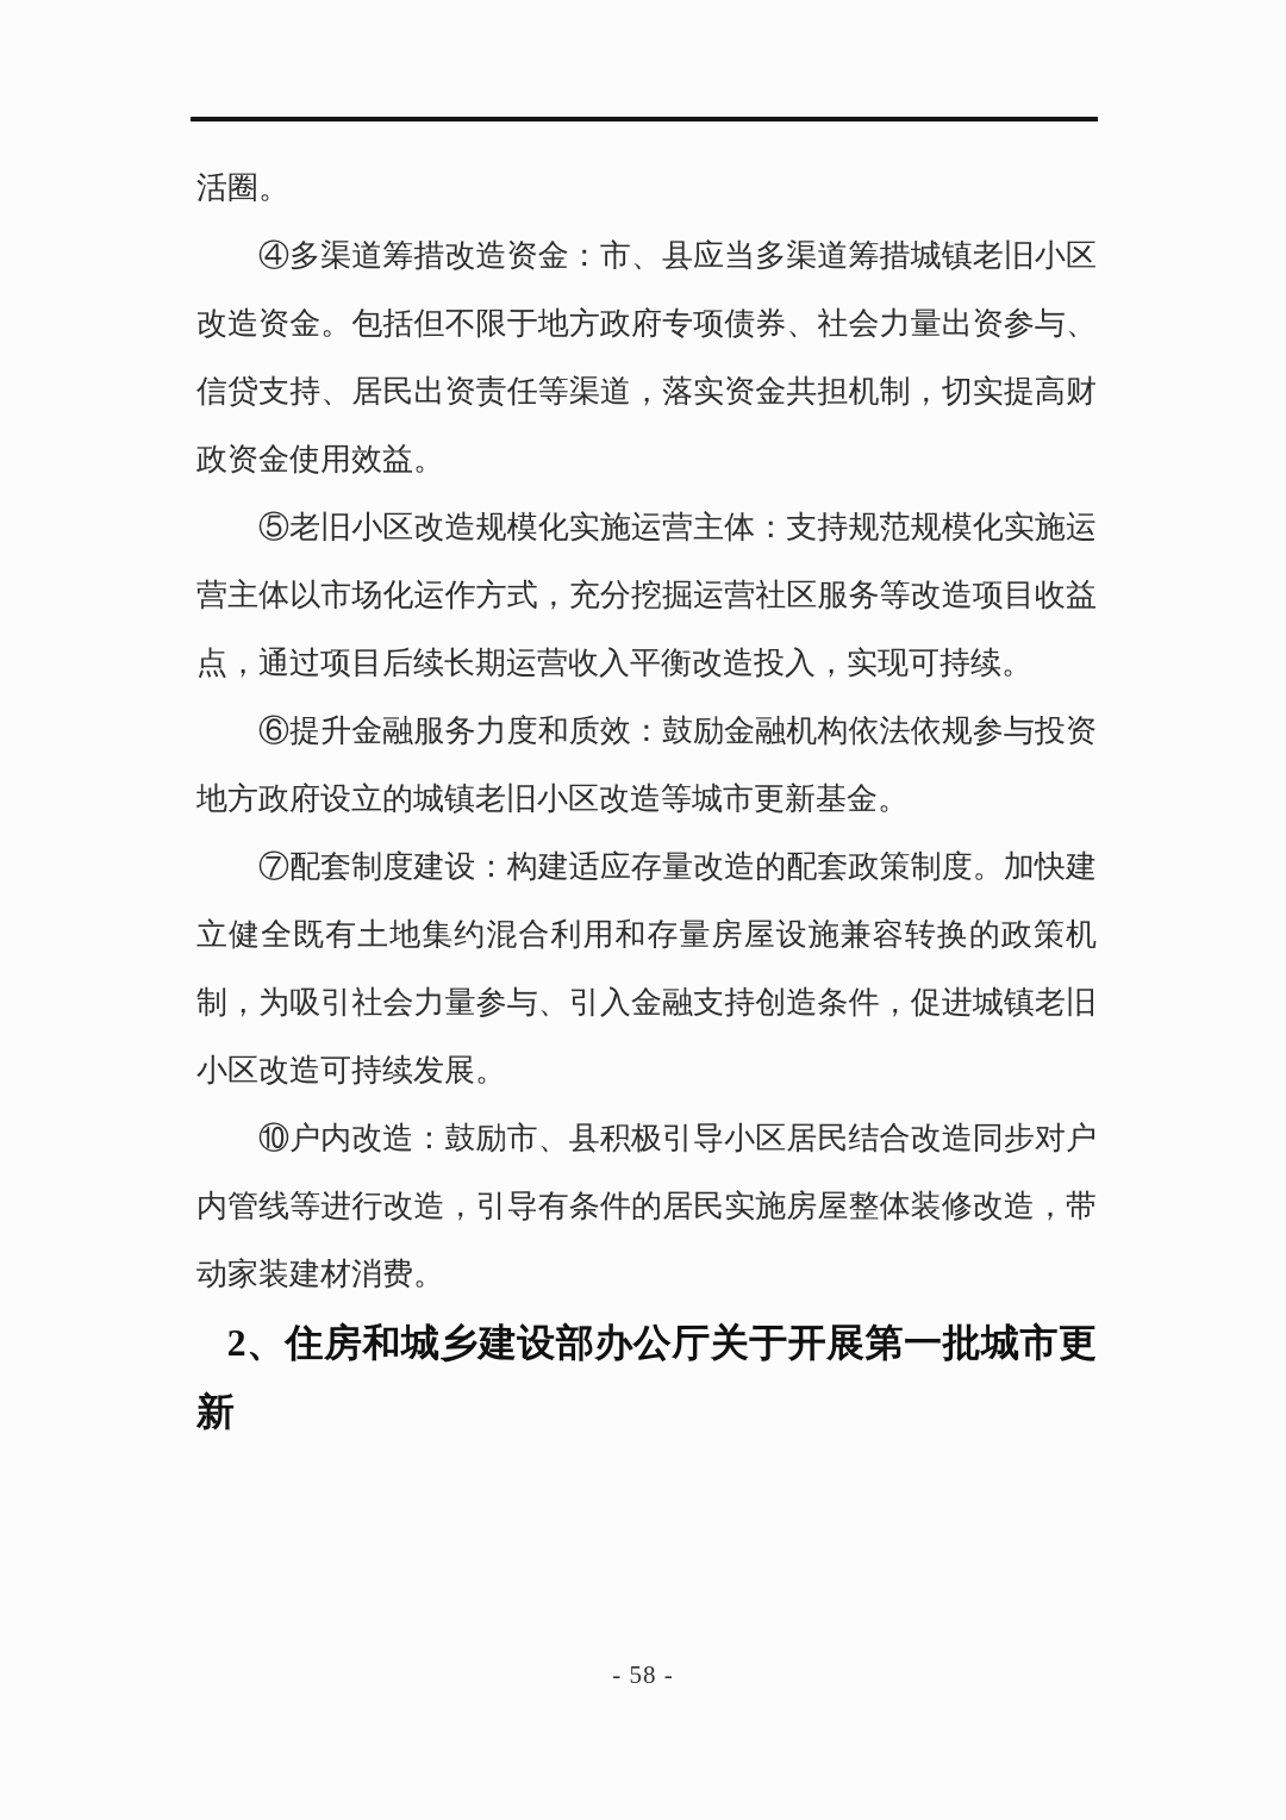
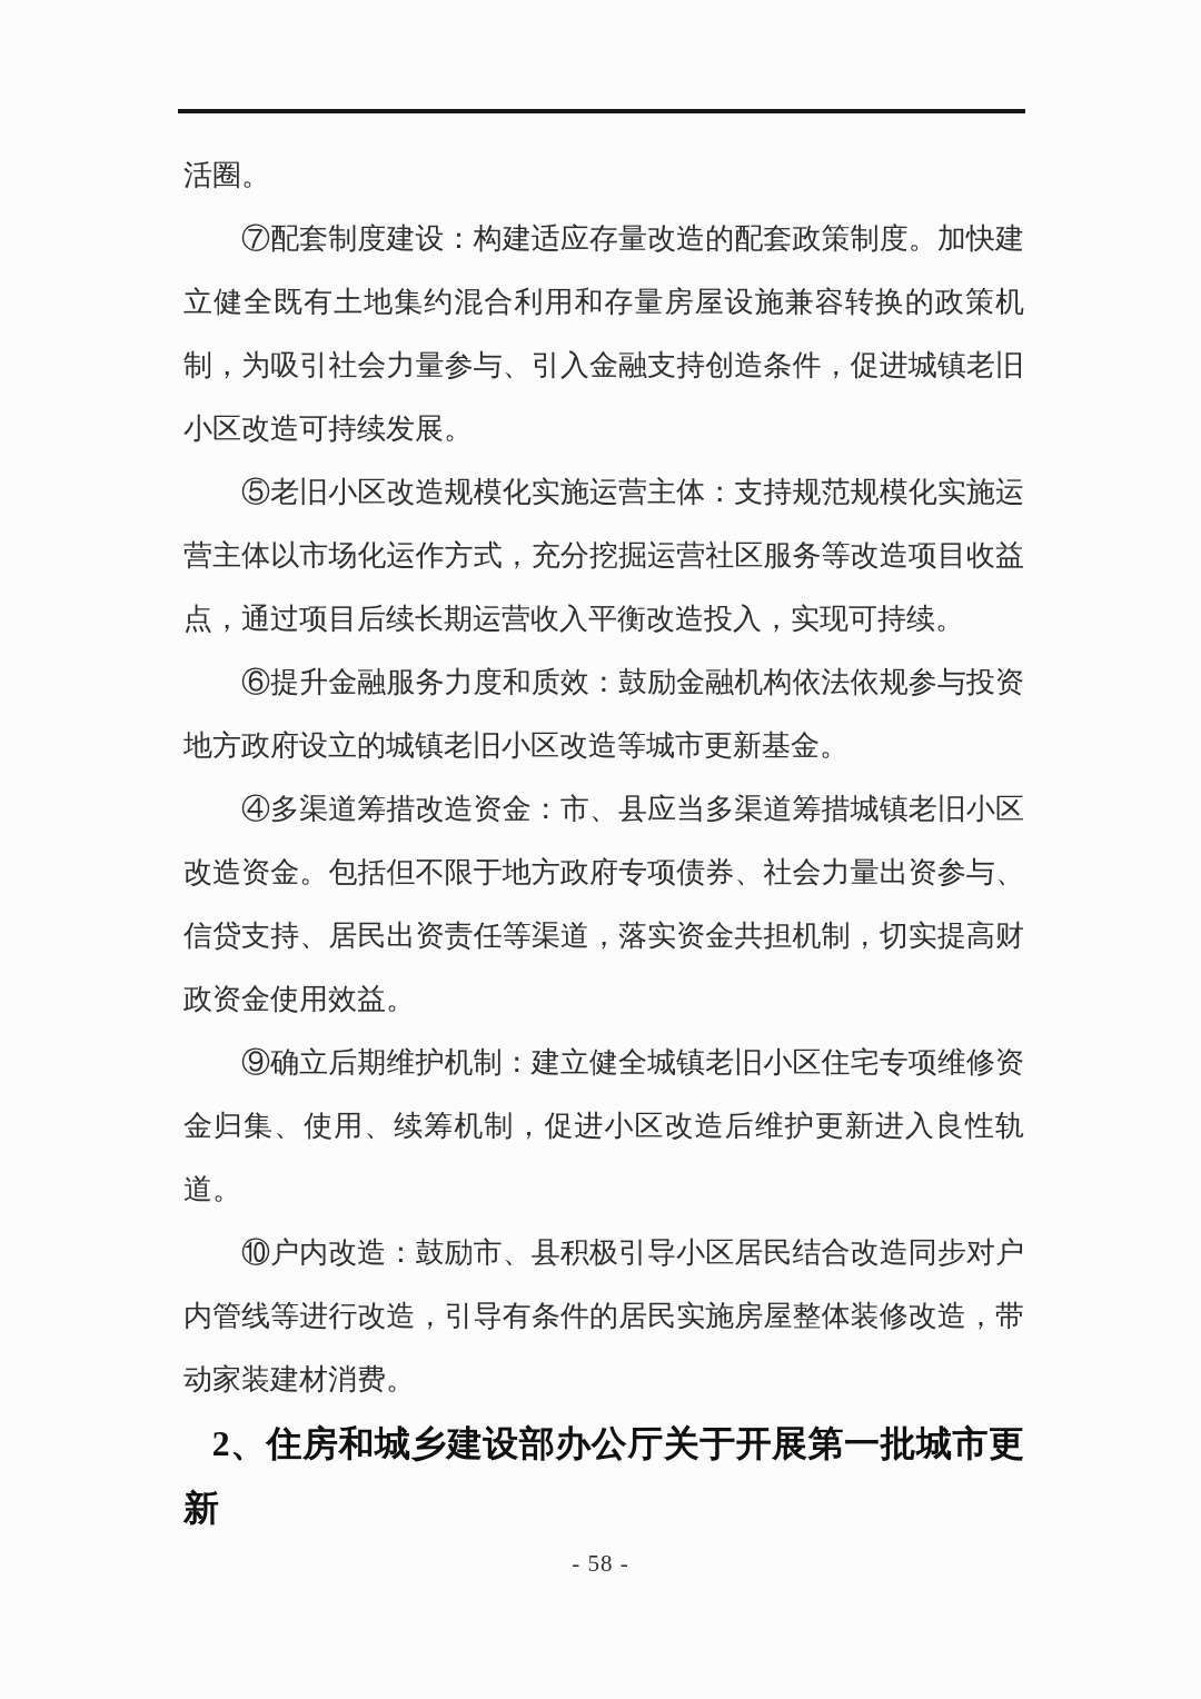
  活圈。
- ④多渠道筹措改造资金：市、县应当多渠道筹措城镇老旧小区改造资金。包括但不限于地方政府专项债券、社会力量出资参与、信贷支持、居民出资责任等渠道，落实资金共担机制，切实提高财政资金使用效益。
+ ⑦配套制度建设：构建适应存量改造的配套政策制度。加快建立健全既有土地集约混合利用和存量房屋设施兼容转换的政策机制，为吸引社会力量参与、引入金融支持创造条件，促进城镇老旧小区改造可持续发展。
  ⑤老旧小区改造规模化实施运营主体：支持规范规模化实施运营主体以市场化运作方式，充分挖掘运营社区服务等改造项目收益点，通过项目后续长期运营收入平衡改造投入，实现可持续。
  ⑥提升金融服务力度和质效：鼓励金融机构依法依规参与投资地方政府设立的城镇老旧小区改造等城市更新基金。
- ⑦配套制度建设：构建适应存量改造的配套政策制度。加快建立健全既有土地集约混合利用和存量房屋设施兼容转换的政策机制，为吸引社会力量参与、引入金融支持创造条件，促进城镇老旧小区改造可持续发展。
+ ④多渠道筹措改造资金：市、县应当多渠道筹措城镇老旧小区改造资金。包括但不限于地方政府专项债券、社会力量出资参与、信贷支持、居民出资责任等渠道，落实资金共担机制，切实提高财政资金使用效益。
+ ⑨确立后期维护机制：建立健全城镇老旧小区住宅专项维修资金归集、使用、续筹机制，促进小区改造后维护更新进入良性轨道。
  ⑩户内改造：鼓励市、县积极引导小区居民结合改造同步对户内管线等进行改造，引导有条件的居民实施房屋整体装修改造，带动家装建材消费。
  2、住房和城乡建设部办公厅关于开展第一批城市更新
  - 58 -
